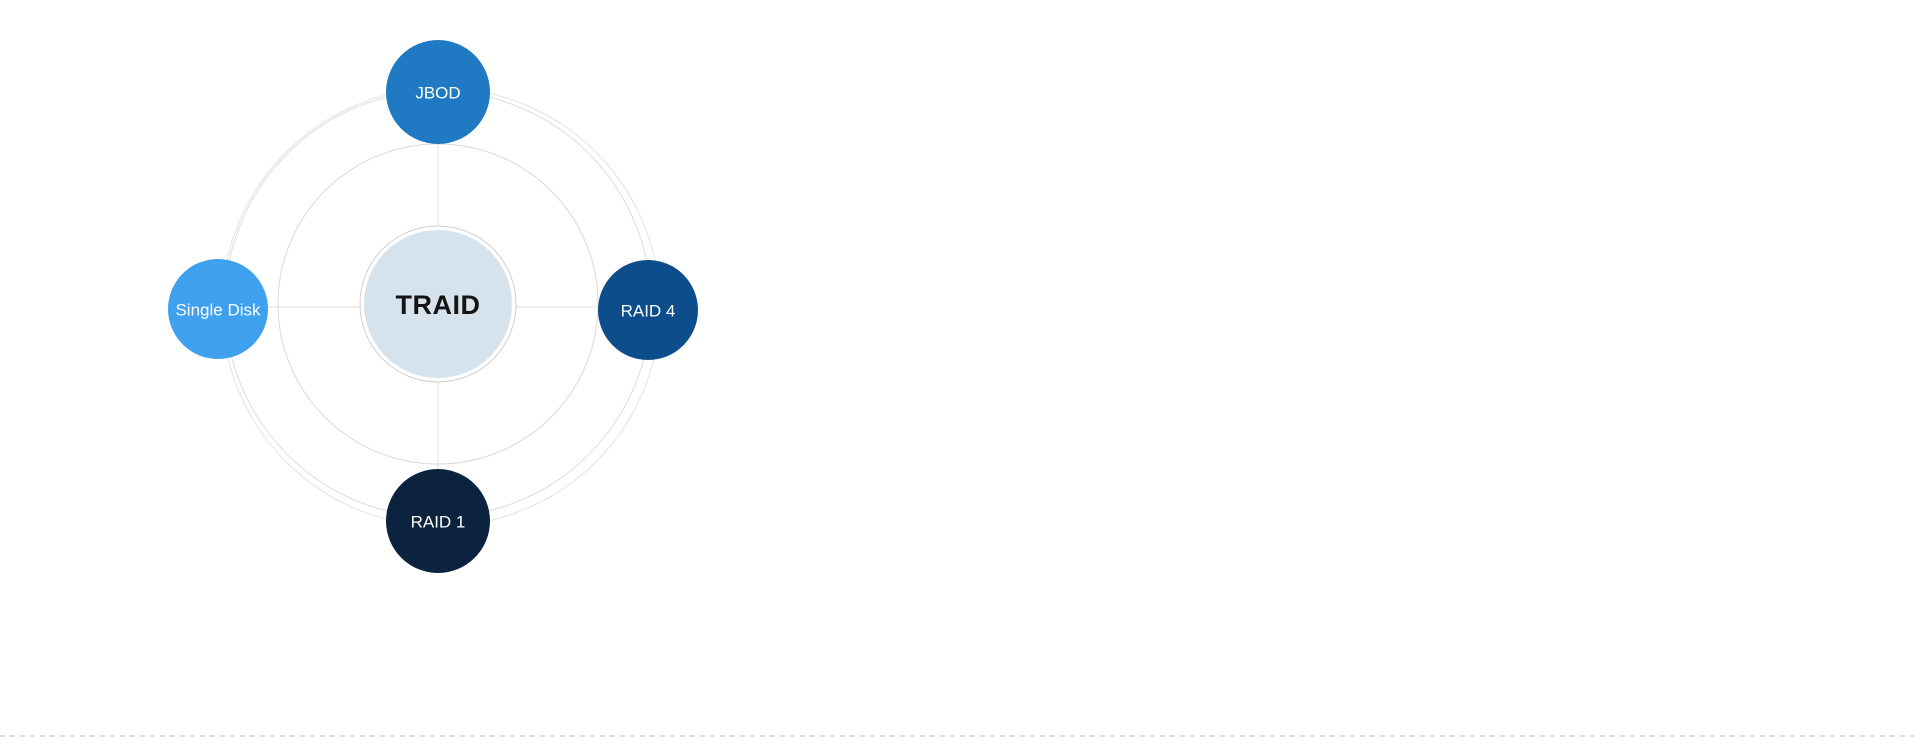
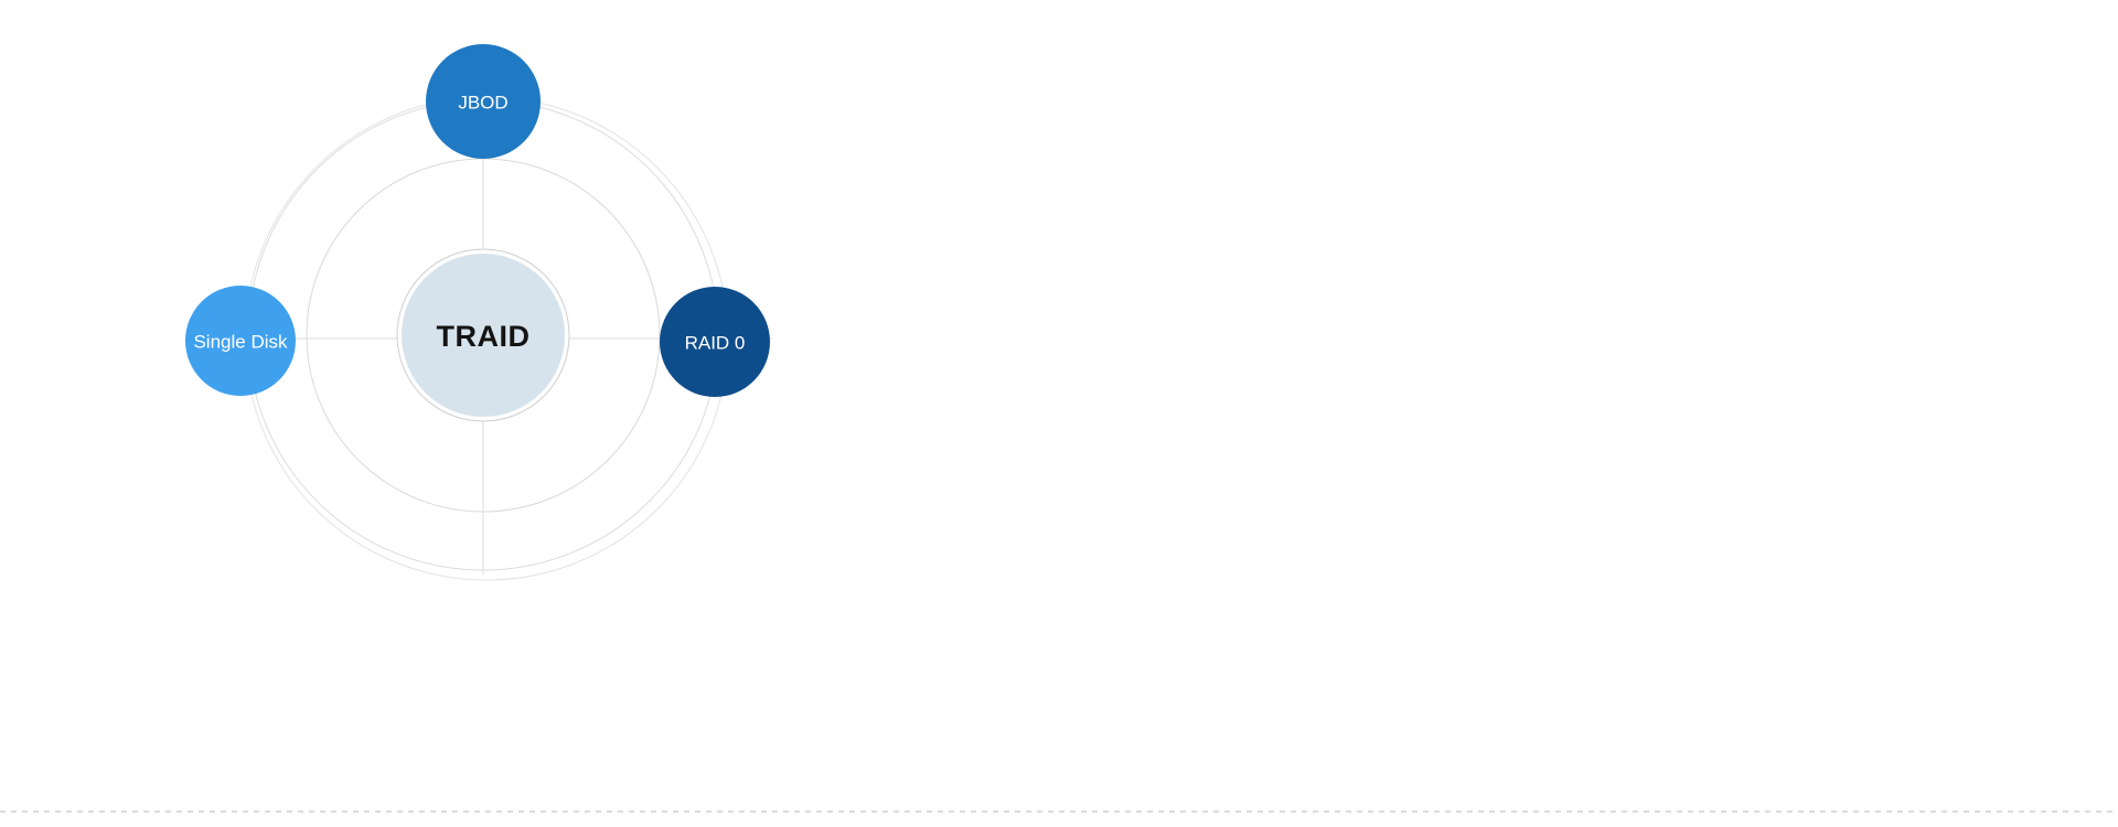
  TRAID
  JBOD
- RAID 4
+ RAID 0
- RAID 1
  Single Disk
